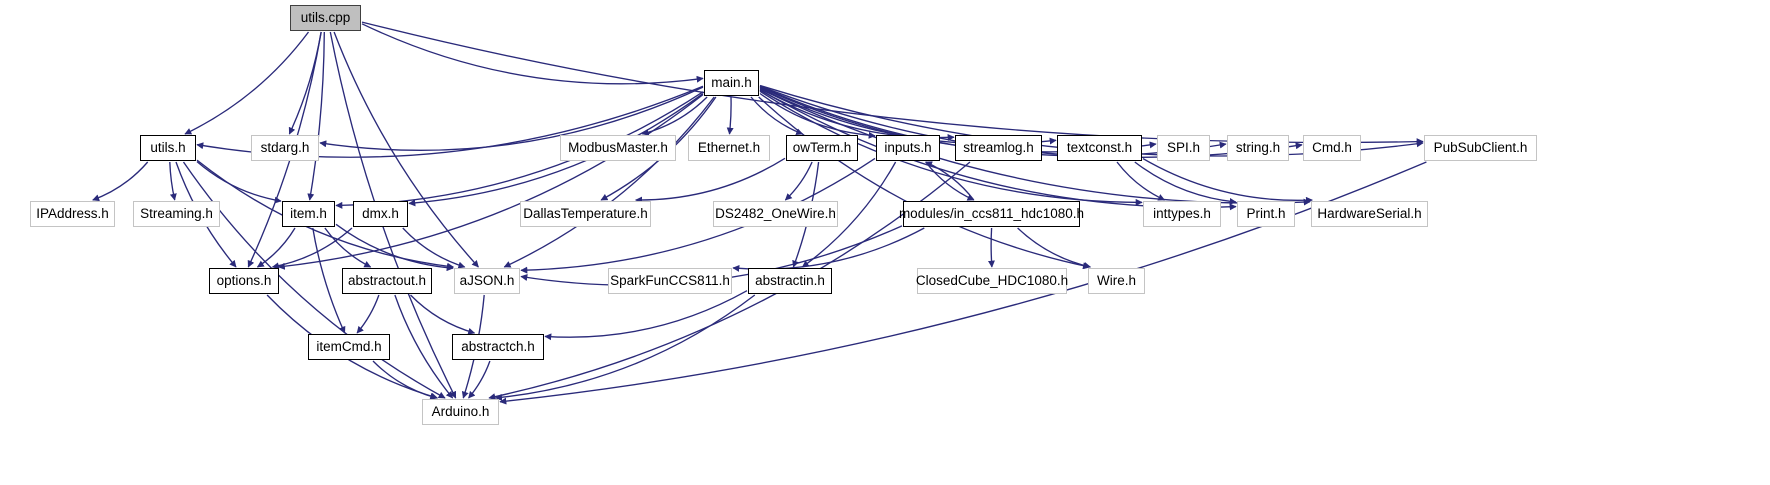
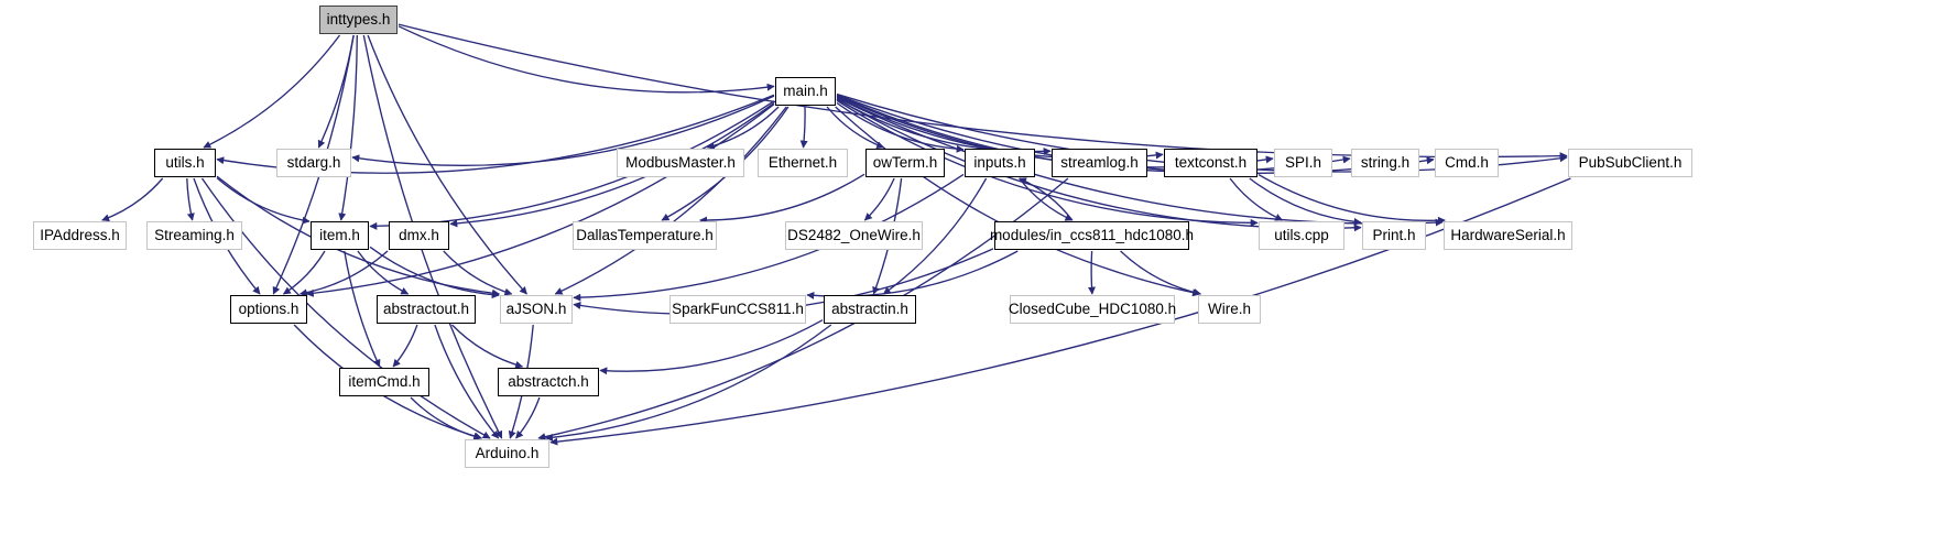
- utils.cpp
+ inttypes.h
  main.h
  utils.h
  stdarg.h
  ModbusMaster.h
  Ethernet.h
  owTerm.h
  inputs.h
  streamlog.h
  textconst.h
  SPI.h
  string.h
  Cmd.h
  PubSubClient.h
  IPAddress.h
  Streaming.h
  item.h
  dmx.h
  DallasTemperature.h
  DS2482_OneWire.h
  modules/in_ccs811_hdc1080.h
- inttypes.h
+ utils.cpp
  Print.h
  HardwareSerial.h
  options.h
  abstractout.h
  aJSON.h
  SparkFunCCS811.h
  abstractin.h
  ClosedCube_HDC1080.h
  Wire.h
  itemCmd.h
  abstractch.h
  Arduino.h
